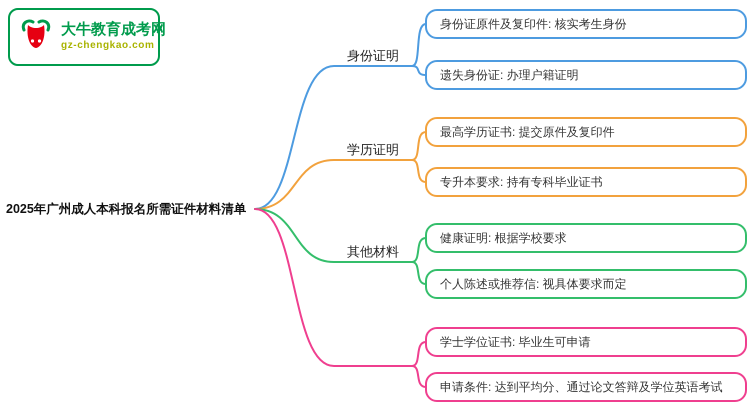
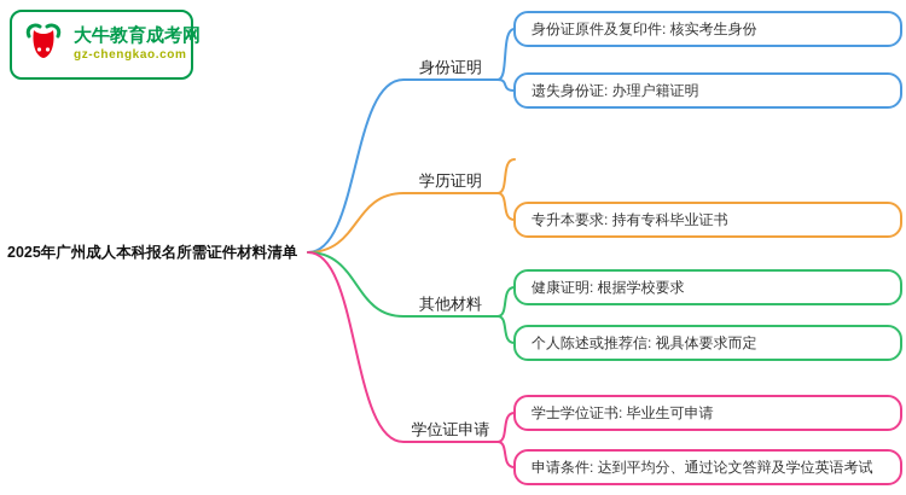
  大牛教育成考网
  gz-chengkao.com
  2025年广州成人本科报名所需证件材料清单
  身份证明
  身份证原件及复印件: 核实考生身份
  遗失身份证: 办理户籍证明
  学历证明
- 最高学历证书: 提交原件及复印件
  专升本要求: 持有专科毕业证书
  其他材料
  健康证明: 根据学校要求
  个人陈述或推荐信: 视具体要求而定
+ 学位证申请
  学士学位证书: 毕业生可申请
  申请条件: 达到平均分、通过论文答辩及学位英语考试
